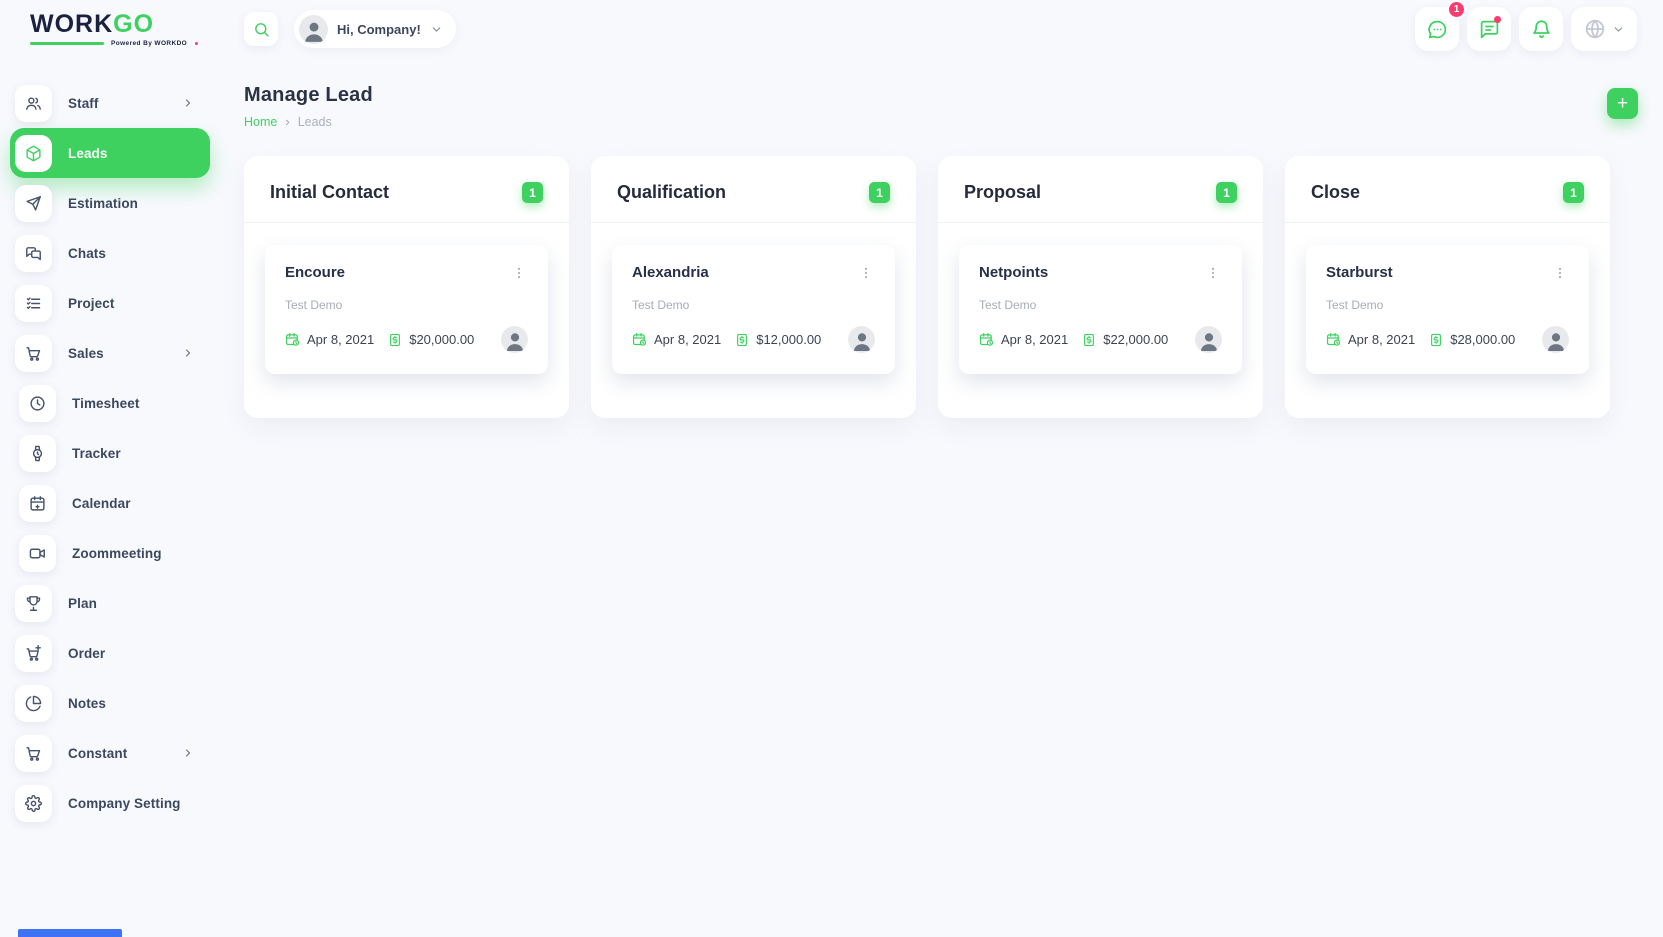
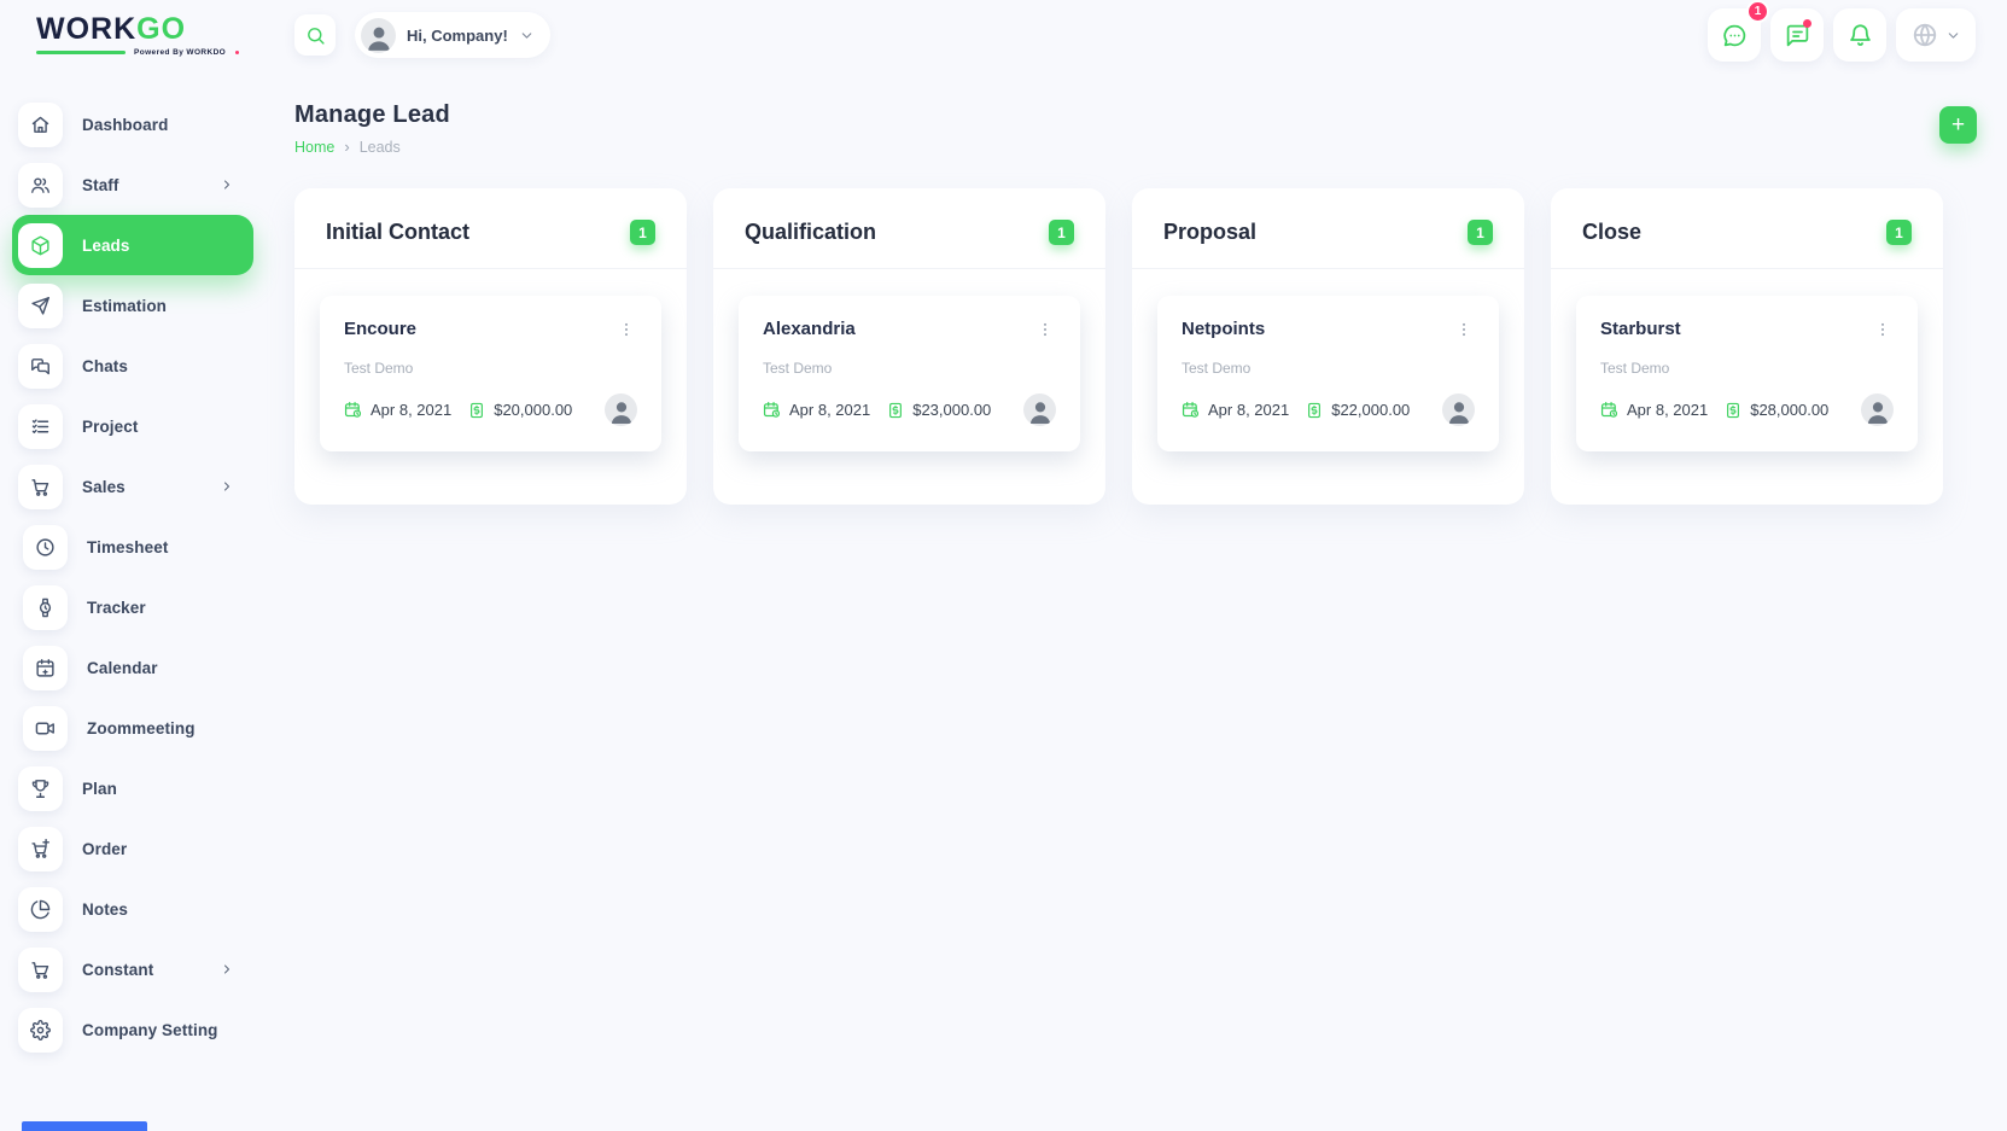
  WORKGO
  Hi, Company!
  1
+ Dashboard
  Staff
  Leads
  Estimation
  Chats
  Project
  Sales
  Timesheet
  Tracker
  Calendar
  Zoommeeting
  Plan
  Order
  Notes
  Constant
  Company Setting
  Manage Lead
  Home
  ›
  Leads
  +
  Initial Contact
  1
  Encoure
  Test Demo
  Apr 8, 2021
  $20,000.00
  Qualification
  1
  Alexandria
  Test Demo
  Apr 8, 2021
- $12,000.00
+ $23,000.00
  Proposal
  1
  Netpoints
  Test Demo
  Apr 8, 2021
  $22,000.00
  Close
  1
  Starburst
  Test Demo
  Apr 8, 2021
  $28,000.00
